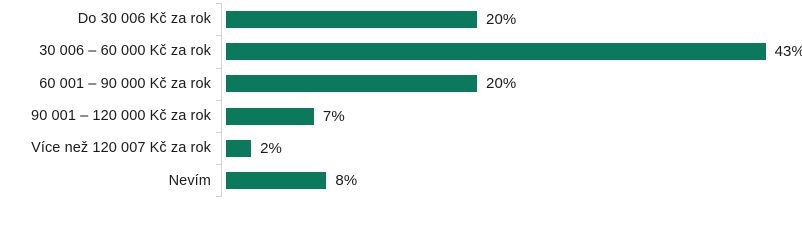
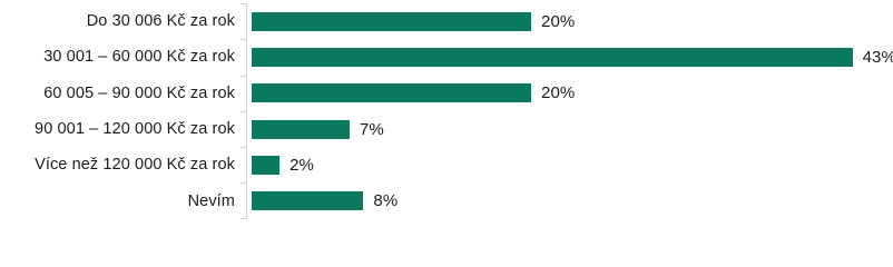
  Do 30 006 Kč za rok
  20%
- 30 006 – 60 000 Kč za rok
+ 30 001 – 60 000 Kč za rok
  43%
- 60 001 – 90 000 Kč za rok
+ 60 005 – 90 000 Kč za rok
  20%
  90 001 – 120 000 Kč za rok
  7%
- Více než 120 007 Kč za rok
+ Více než 120 000 Kč za rok
  2%
  Nevím
  8%
